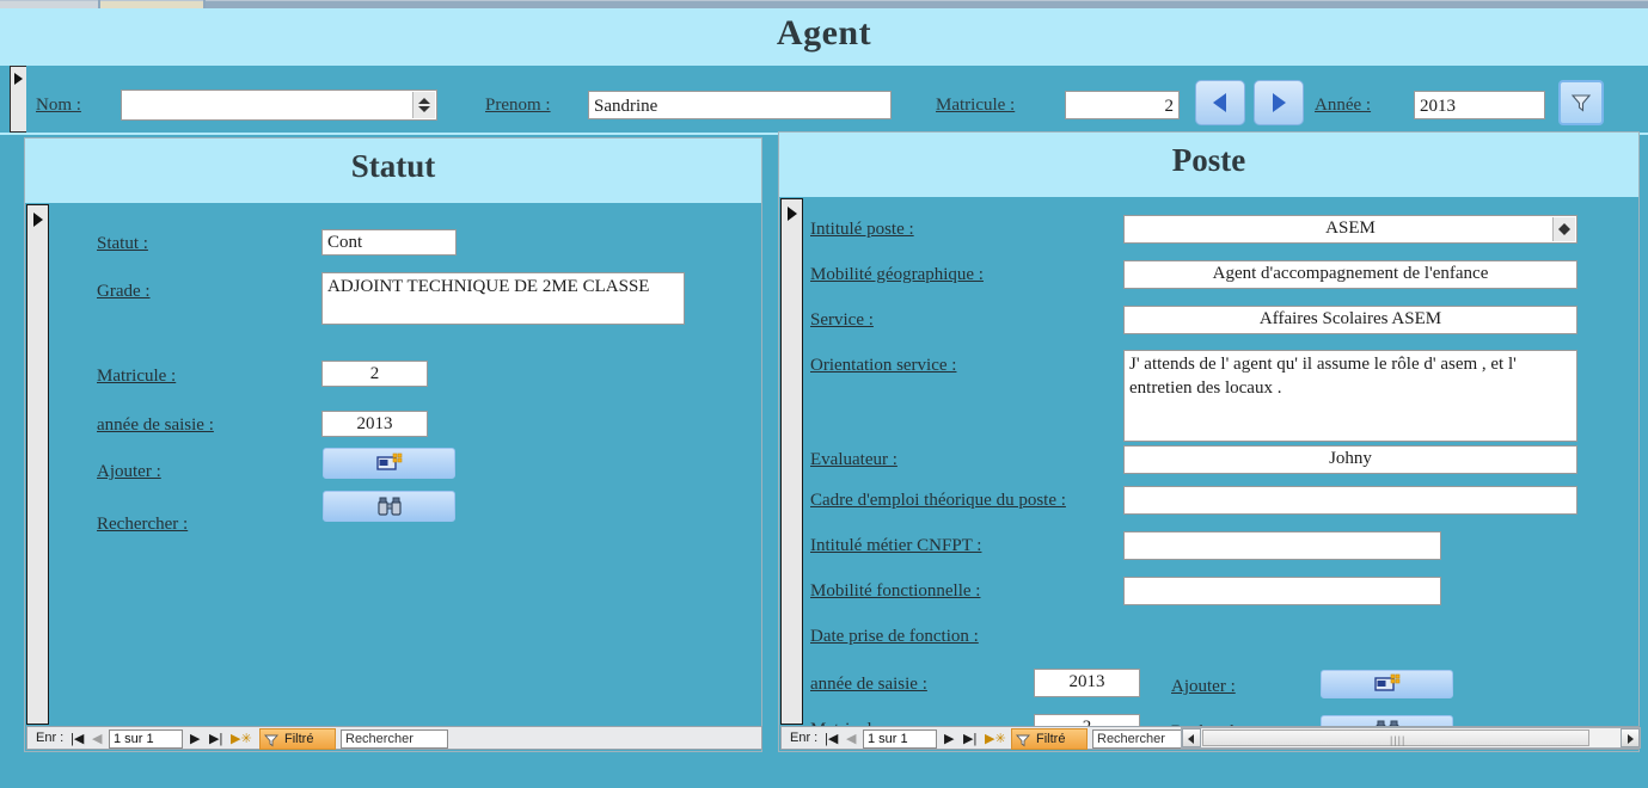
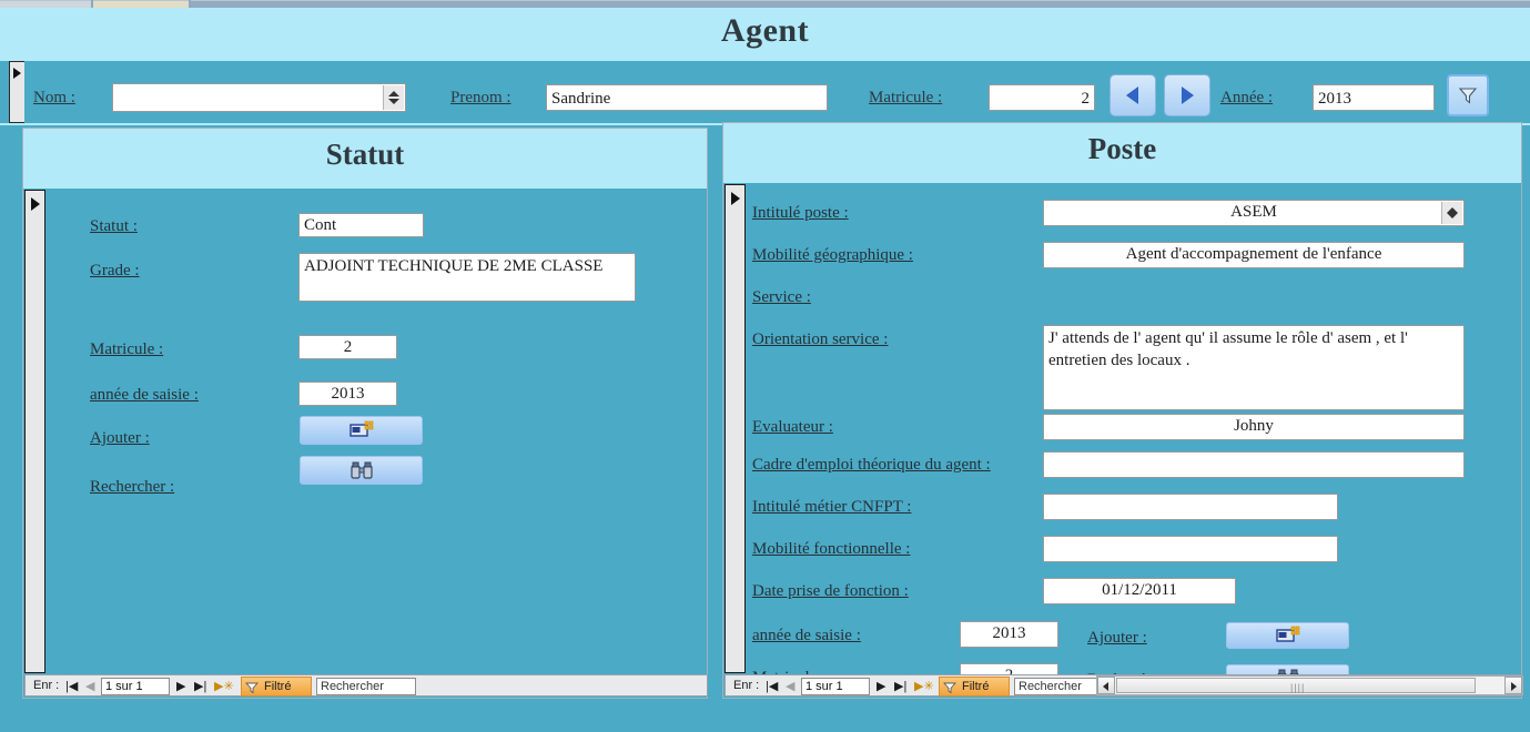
  Agent
  Nom :
  Prenom :
  Sandrine
  Matricule :
  2
  Année :
  2013
  Statut
  Statut :
  Cont
  Grade :
  ADJOINT TECHNIQUE DE 2ME CLASSE
  Matricule :
  2
  année de saisie :
  2013
  Ajouter :
  Rechercher :
  Enr :
  |◀
  ◀
  1 sur 1
  ▶
  ▶|
  ▶✳
  Filtré
  Rechercher
  Poste
  Intitulé poste :
  ASEM
  Mobilité géographique :
  Agent d'accompagnement de l'enfance
  Service :
- Affaires Scolaires ASEM
  Orientation service :
  J' attends de l' agent qu' il assume le rôle d' asem , et l' entretien des locaux .
  Evaluateur :
  Johny
- Cadre d'emploi théorique du poste :
+ Cadre d'emploi théorique du agent :
  Intitulé métier CNFPT :
  Mobilité fonctionnelle :
  Date prise de fonction :
+ 01/12/2011
  année de saisie :
  2013
  Ajouter :
  Enr :
  |◀
  ◀
  1 sur 1
  ▶
  ▶|
  ▶✳
  Filtré
  Rechercher
  ||||
